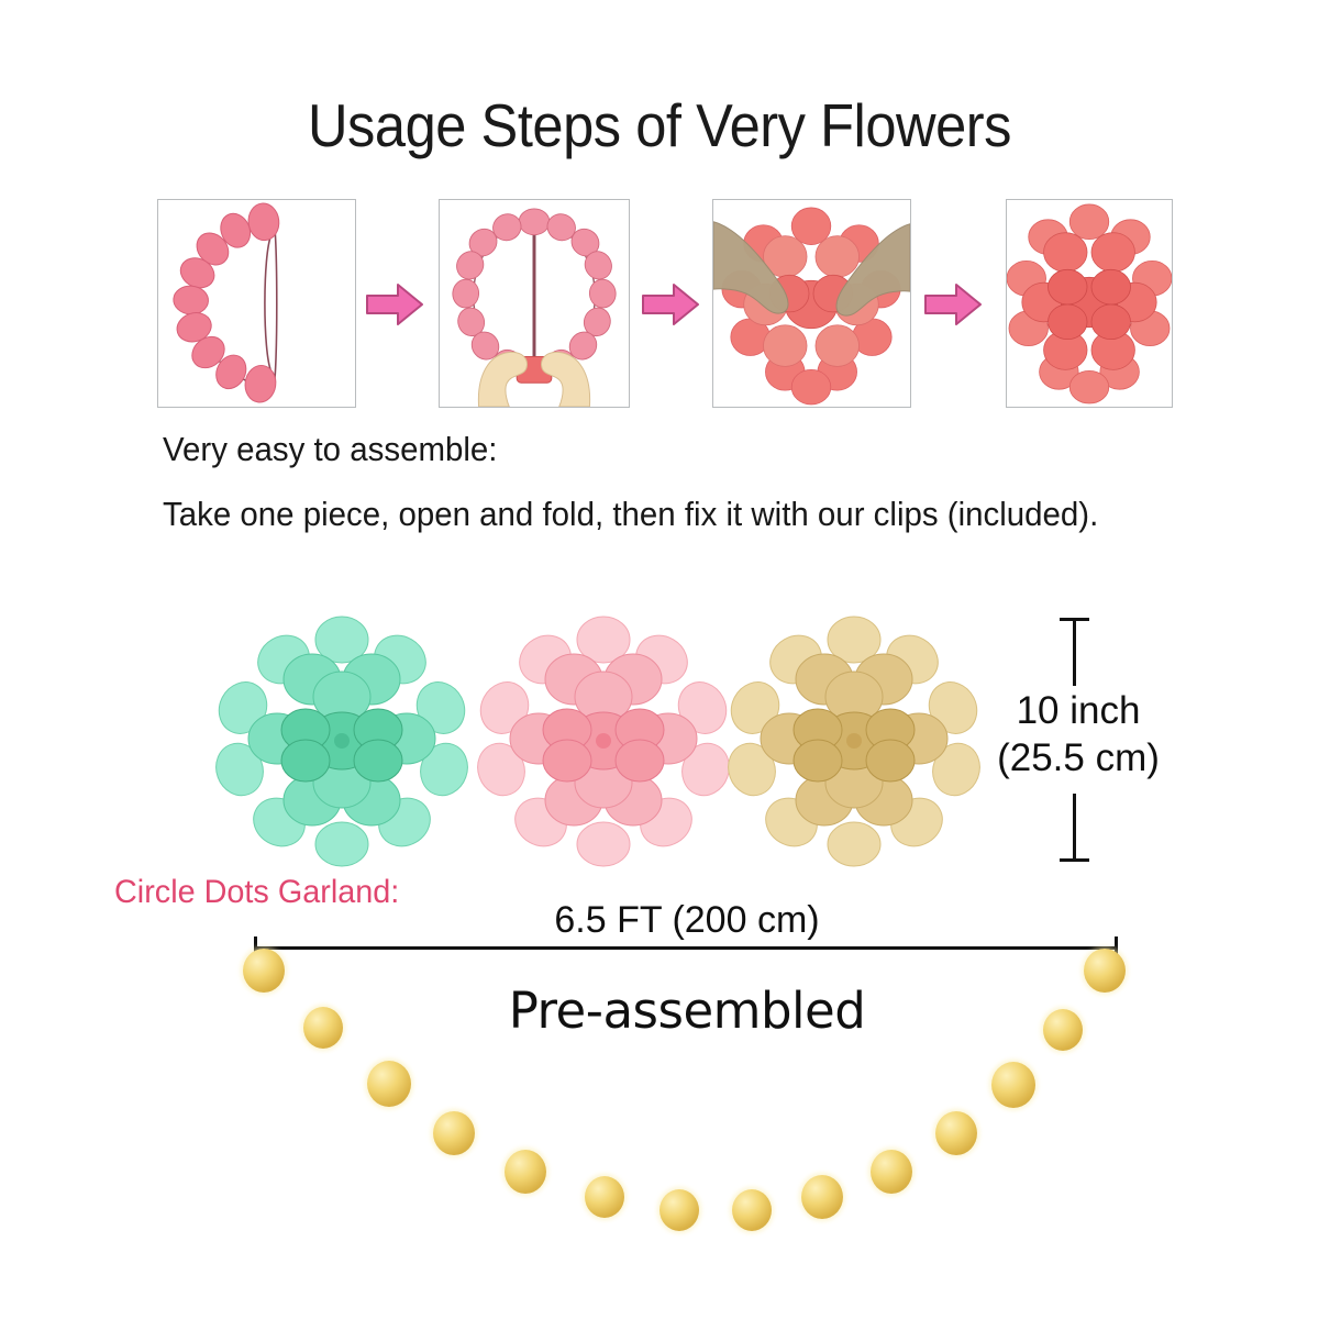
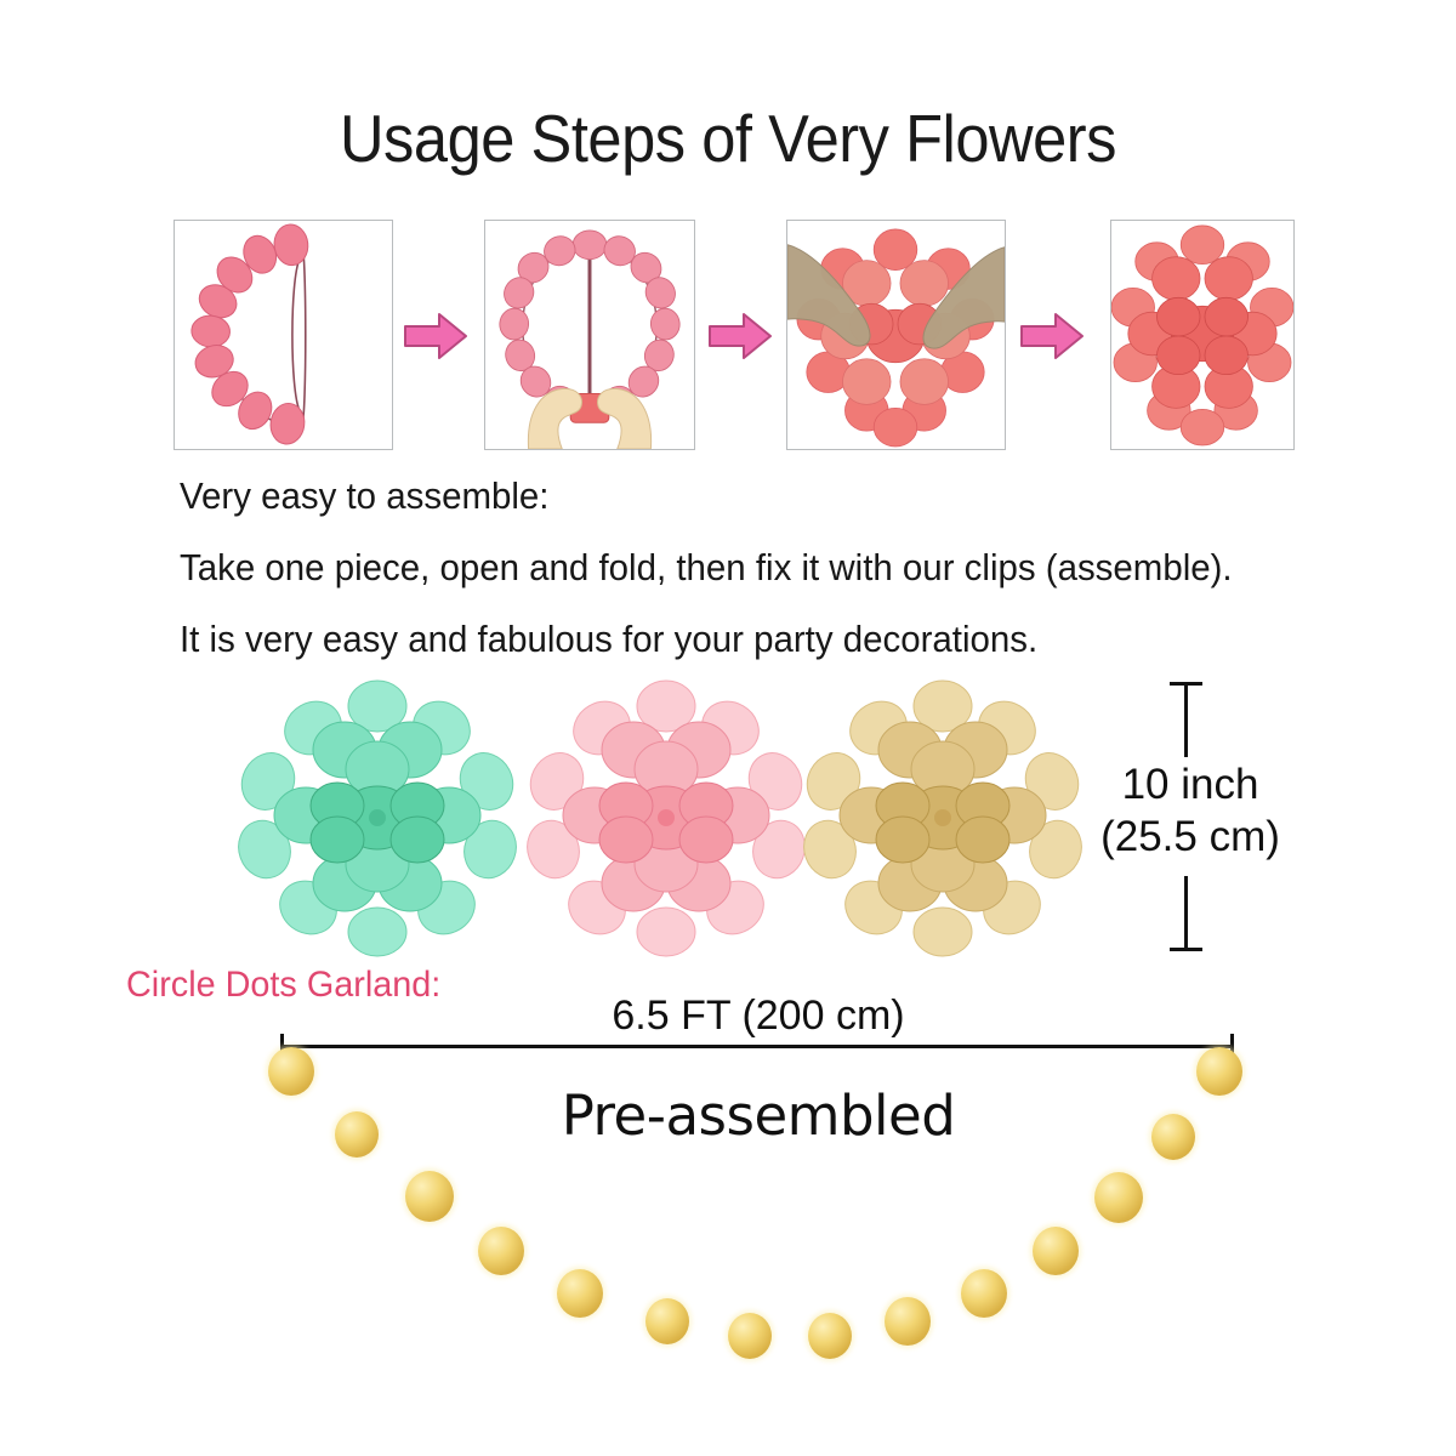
  Usage Steps of Very Flowers
  Very easy to assemble:
- Take one piece, open and fold, then fix it with our clips (included).
+ Take one piece, open and fold, then fix it with our clips (assemble).
+ It is very easy and fabulous for your party decorations.
  10 inch
  (25.5 cm)
  Circle Dots Garland:
  6.5 FT (200 cm)
  Pre-assembled
